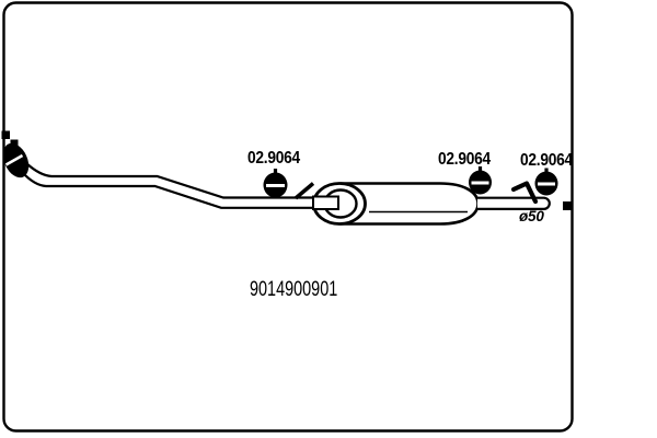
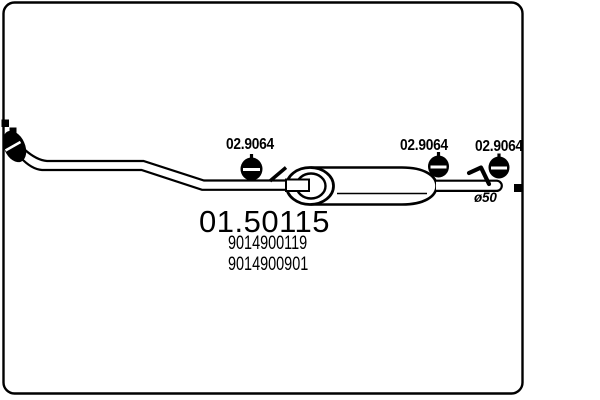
  02.9064
  02.9064
  02.9064
+ 01.50115
+ 9014900119
  9014900901
  ø50
